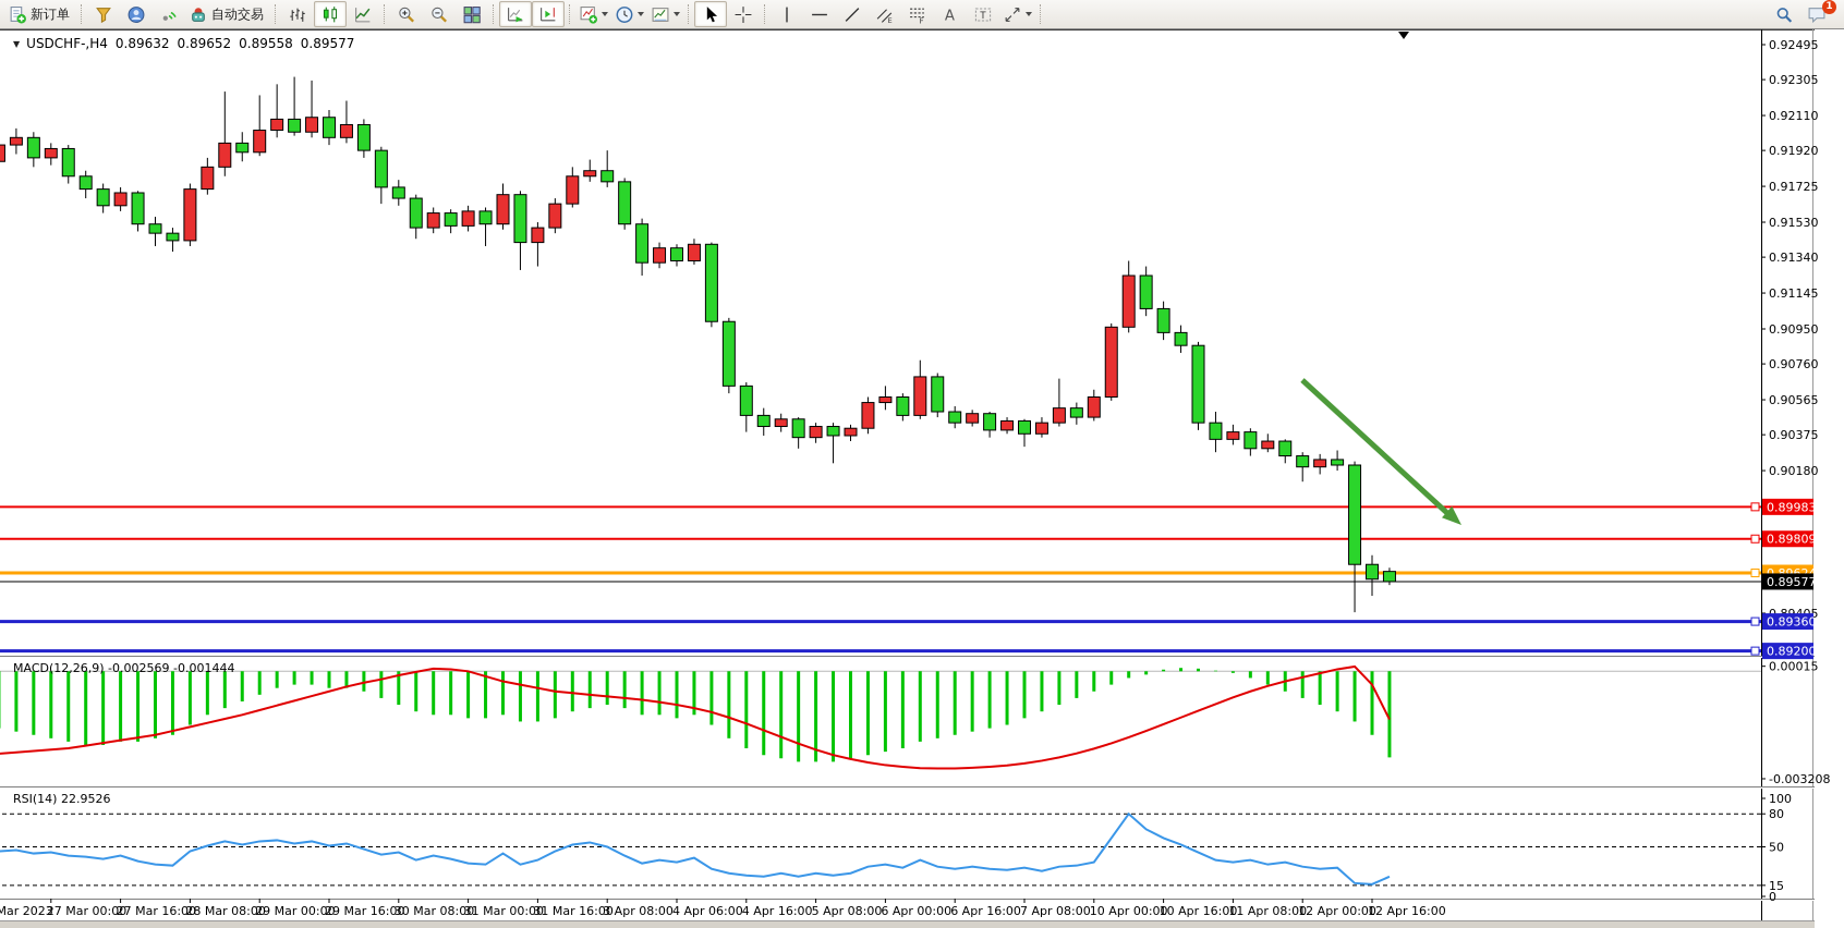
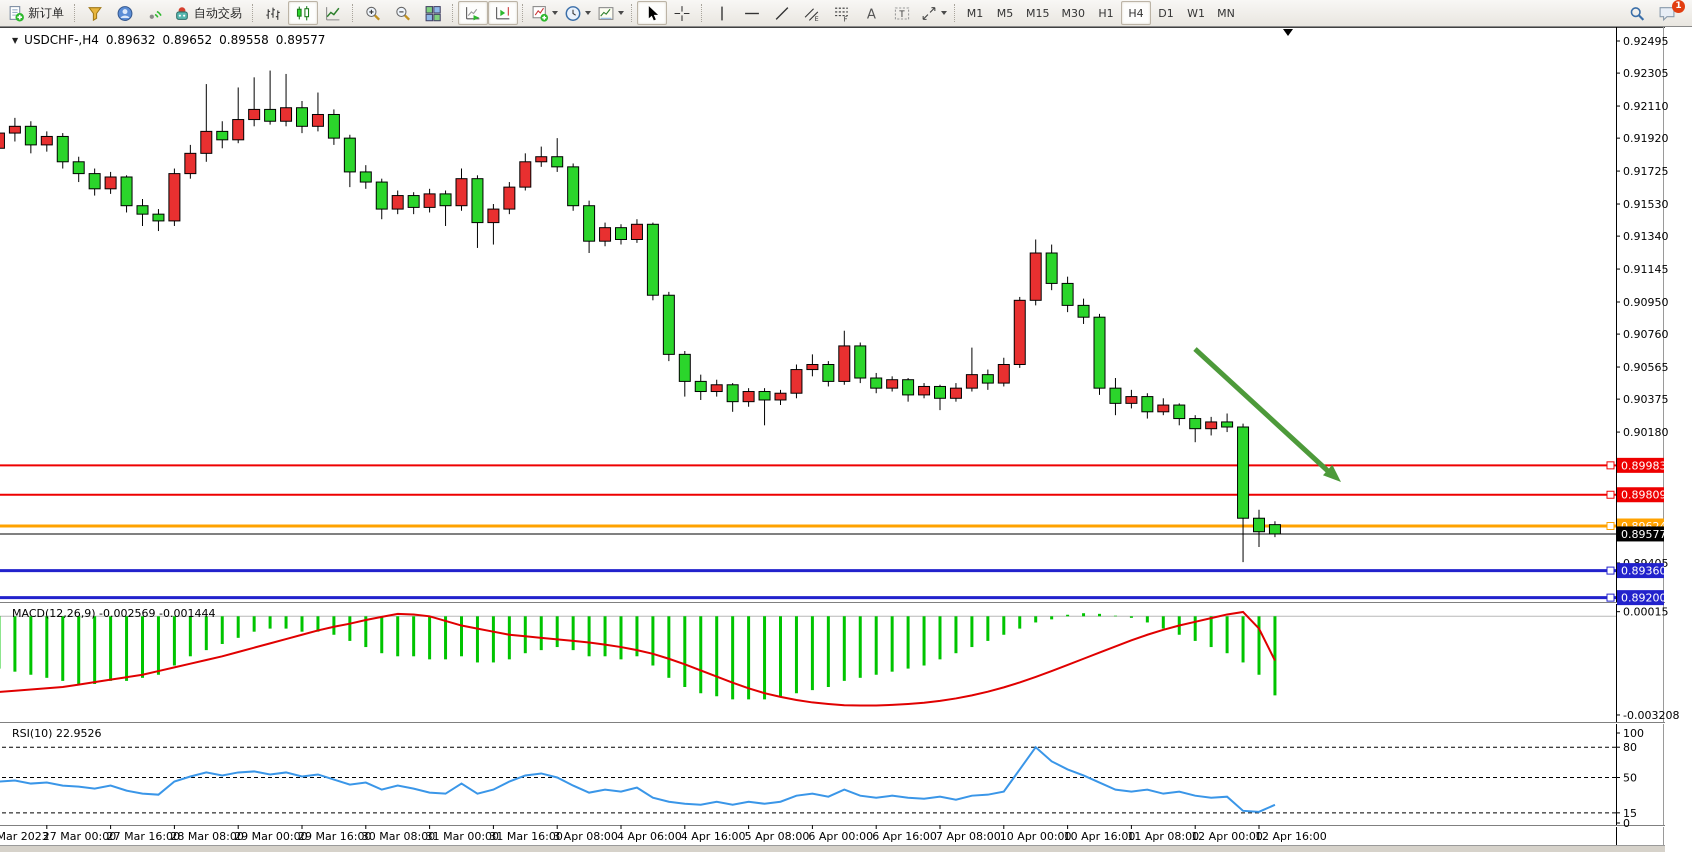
  新订单
  自动交易
  F
  A
  T
+ M1
+ M5
+ M15
+ M30
+ H1
+ H4
+ D1
+ W1
+ MN
  1
  ▼
  USDCHF-,H4
  0.89632
  0.89652
  0.89558
  0.89577
  MACD(12,26,9) -0.002569 -0.001444
- RSI(14) 22.9526
+ RSI(10) 22.9526
  0.92495
  0.92305
  0.92110
  0.91920
  0.91725
  0.91530
  0.91340
  0.91145
  0.90950
  0.90760
  0.90565
  0.90375
  0.90180
  0.89983
  0.89809
  0.89360
  0.89200
  0.89577
  0.00015
  -0.003208
  100
  80
  50
  15
  0
  Mar 2023
  27 Mar 00:00
  27 Mar 16:00
  28 Mar 08:00
  29 Mar 00:00
  29 Mar 16:00
  30 Mar 08:00
  31 Mar 00:00
  31 Mar 16:00
  3 Apr 08:00
  4 Apr 06:00
  4 Apr 16:00
  5 Apr 08:00
  6 Apr 00:00
  6 Apr 16:00
  7 Apr 08:00
  10 Apr 00:00
  10 Apr 16:00
  11 Apr 08:00
  12 Apr 00:00
  12 Apr 16:00
